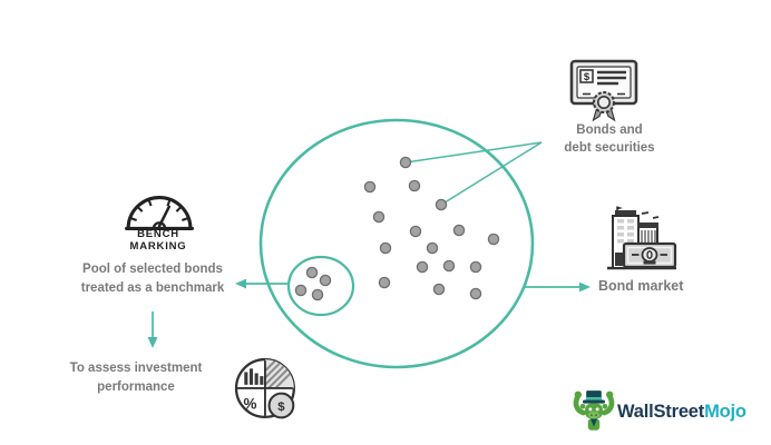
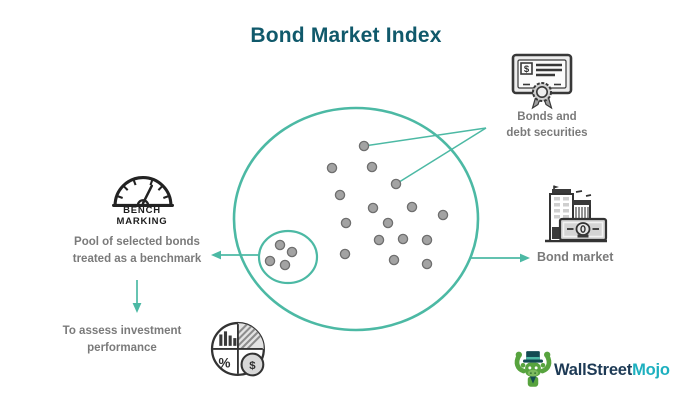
+ Bond Market Index
  BENCH
  MARKING
  Pool of selected bonds
  treated as a benchmark
  To assess investment
  performance
  %
  $
  $
  Bonds and
  debt securities
  Bond market
  WallStreetMojo
